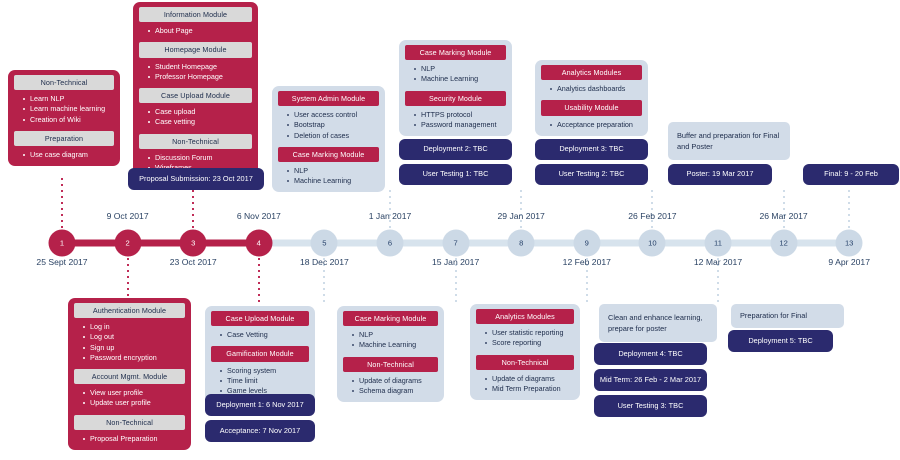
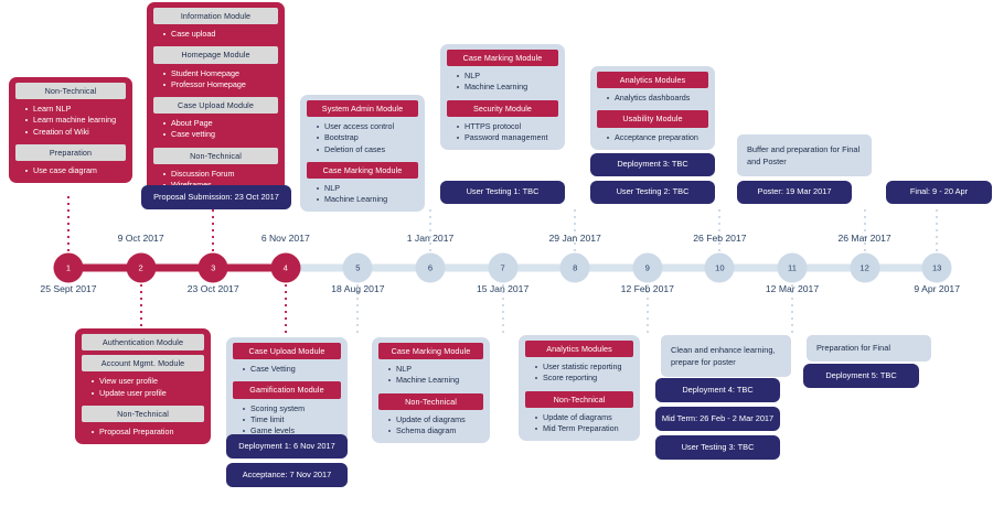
  Non-Technical
  Learn NLP
  Learn machine learning
  Creation of Wiki
  Preparation
  Use case diagram
  Information Module
- About Page
+ Case upload
  Homepage Module
  Student Homepage
  Professor Homepage
  Case Upload Module
- Case upload
+ About Page
  Case vetting
  Non-Technical
  Discussion Forum
  System Admin Module
  User access control
  Bootstrap
  Deletion of cases
  Case Marking Module
  NLP
  Machine Learning
  Case Marking Module
  NLP
  Machine Learning
  Security Module
  HTTPS protocol
  Password management
  Analytics Modules
  Analytics dashboards
  Usability Module
  Acceptance preparation
  Buffer and preparation for Final and Poster
  Proposal Submission: 23 Oct 2017
- Deployment 2: TBC
  User Testing 1: TBC
  Deployment 3: TBC
  User Testing 2: TBC
  Poster: 19 Mar 2017
- Final: 9 - 20 Feb
+ Final: 9 - 20 Apr
  1
  25 Sept 2017
  2
  9 Oct 2017
  3
  23 Oct 2017
  4
  6 Nov 2017
  5
- 18 Dec 2017
+ 18 Aug 2017
  6
  1 Jan 2017
  7
  15 Jan 2017
  8
  29 Jan 2017
  9
  12 Feb 2017
  10
  26 Feb 2017
  11
  12 Mar 2017
  12
  26 Mar 2017
  13
  9 Apr 2017
  Authentication Module
- Log in
- Log out
- Sign up
- Password encryption
  Account Mgmt. Module
  View user profile
  Update user profile
  Non-Technical
  Proposal Preparation
  Case Upload Module
  Case Vetting
  Gamification Module
  Scoring system
  Time limit
  Game levels
  Case Marking Module
  NLP
  Machine Learning
  Non-Technical
  Update of diagrams
  Schema diagram
  Analytics Modules
  User statistic reporting
  Score reporting
  Non-Technical
  Update of diagrams
  Mid Term Preparation
  Clean and enhance learning, prepare for poster
  Preparation for Final
  Deployment 1: 6 Nov 2017
  Acceptance: 7 Nov 2017
  Deployment 4: TBC
  Mid Term: 26 Feb - 2 Mar 2017
  User Testing 3: TBC
  Deployment 5: TBC
